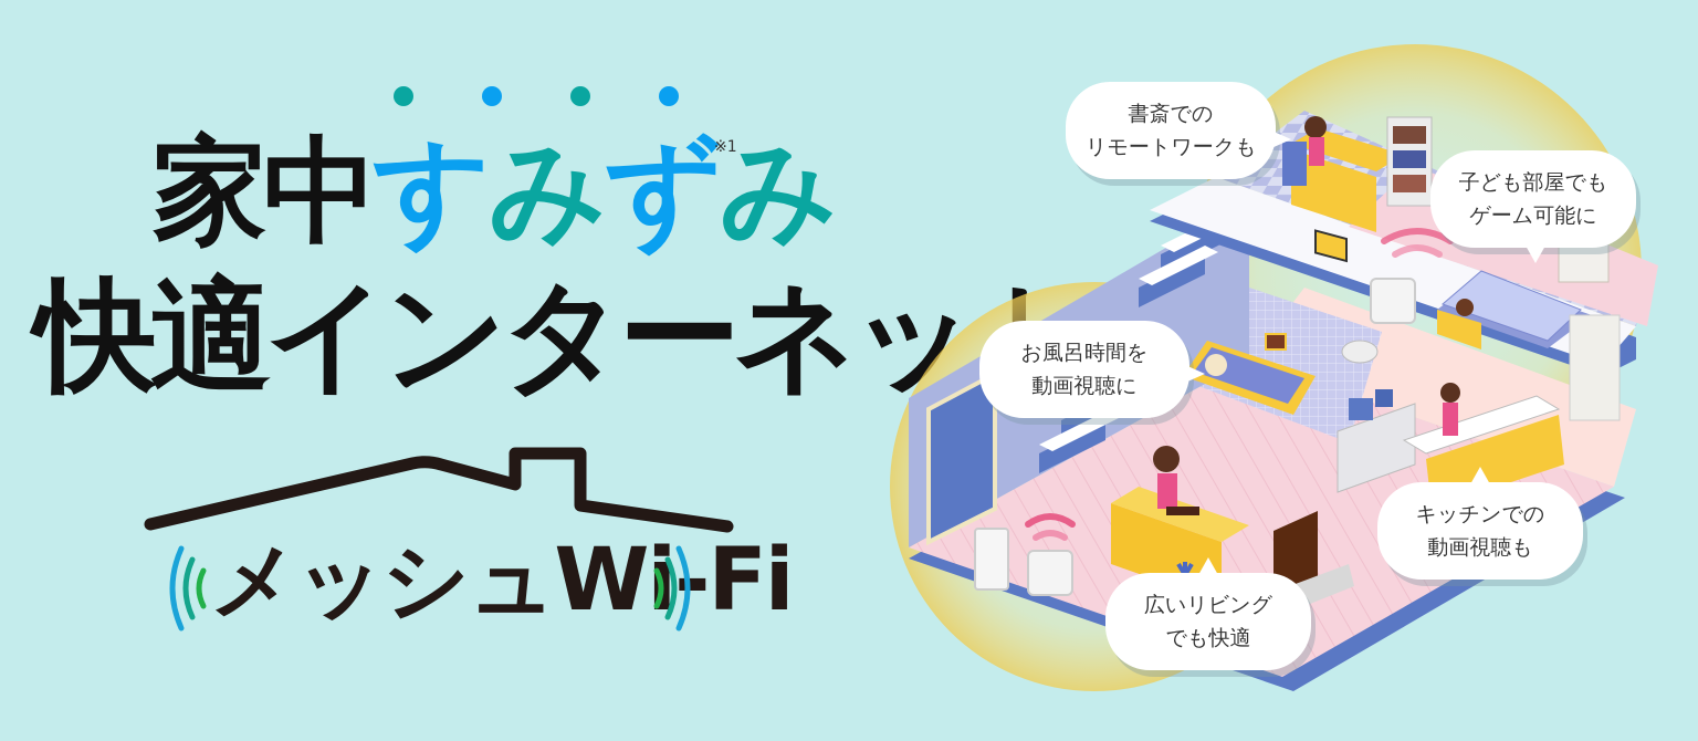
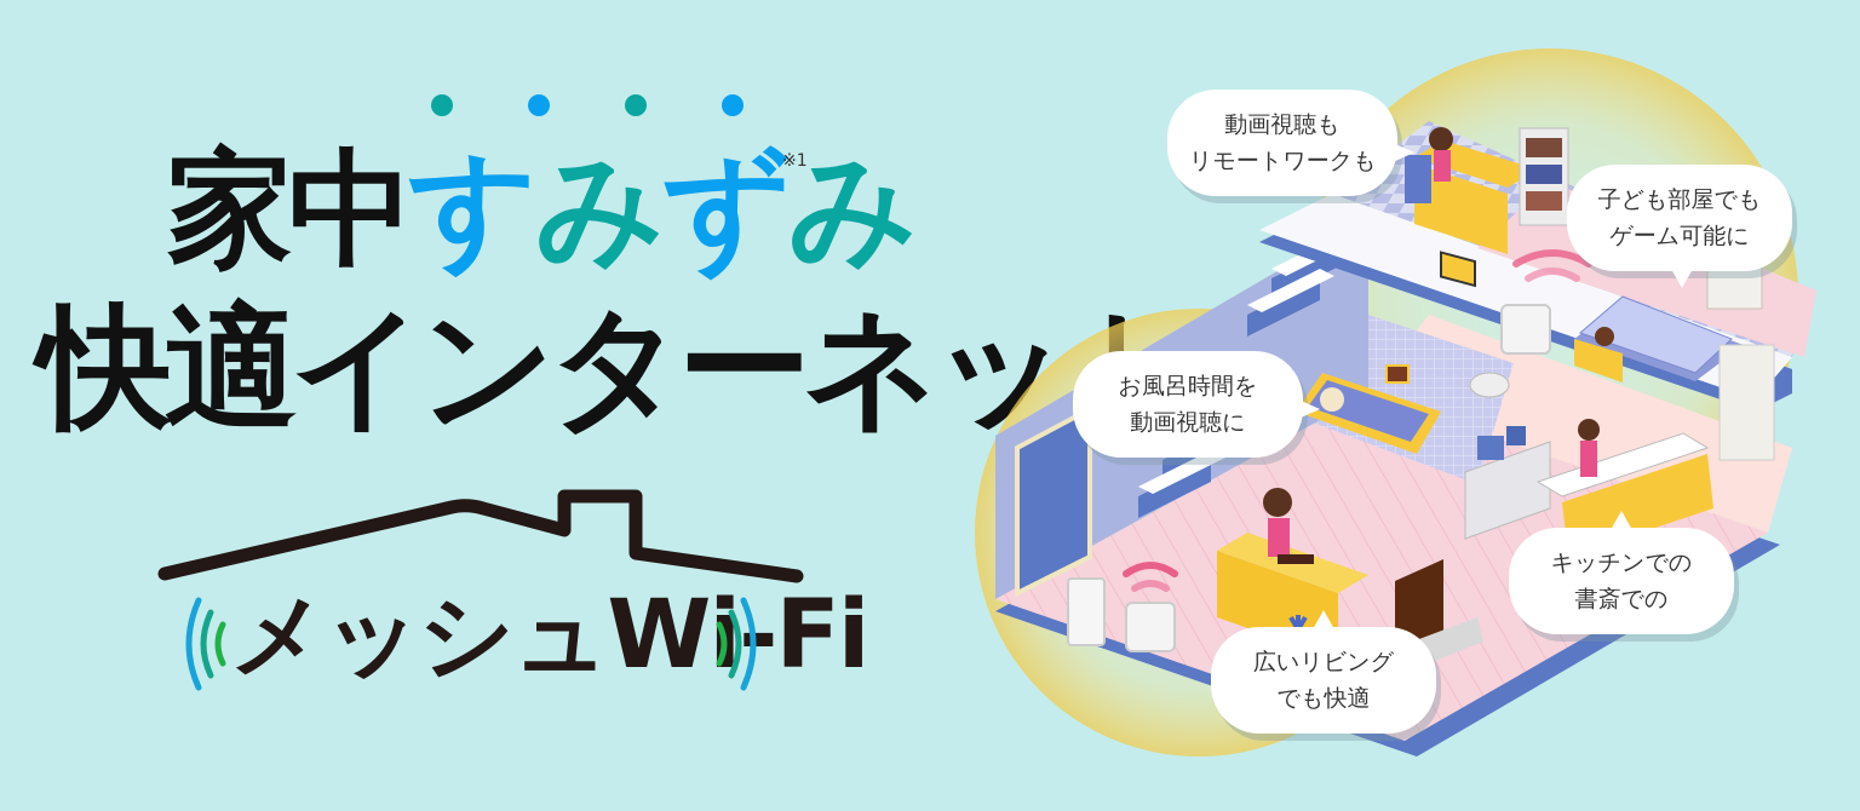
  家中すみずみ
  ※1
  快適インターネッ
  メッシュW-Fi
- 書斎での
+ 動画視聴も
  リモートワークも
  子ども部屋でも
  ゲーム可能に
  お風呂時間を
  動画視聴に
  キッチンでの
- 動画視聴も
+ 書斎での
  広いリビング
  でも快適
